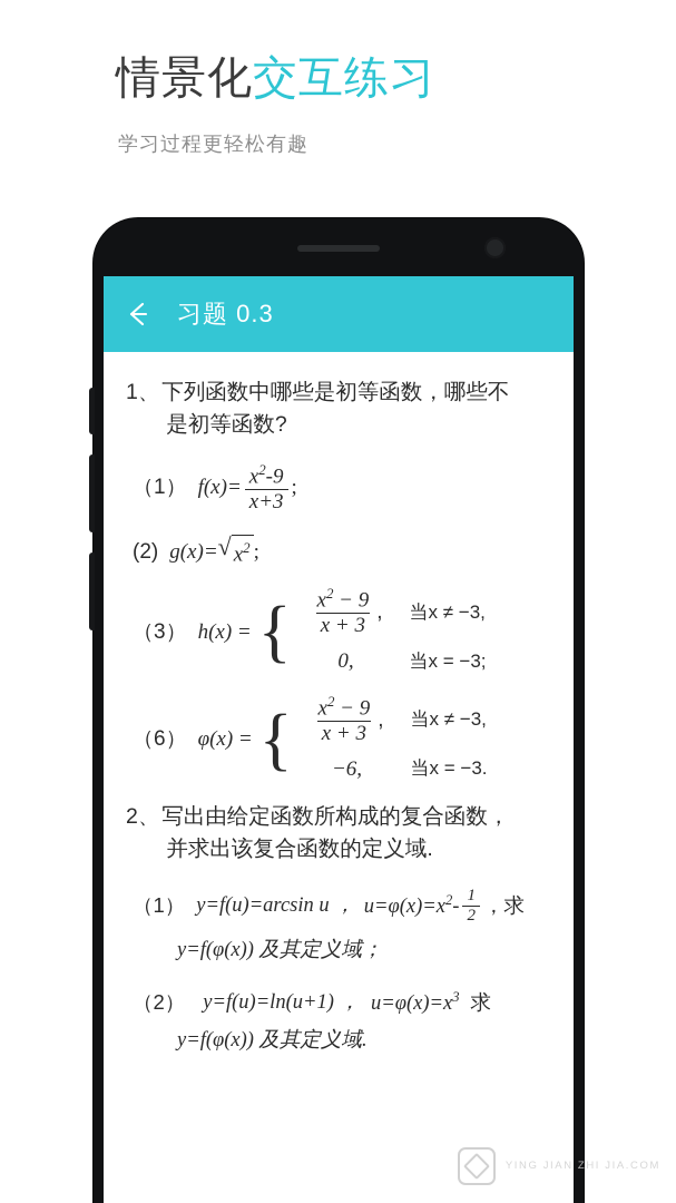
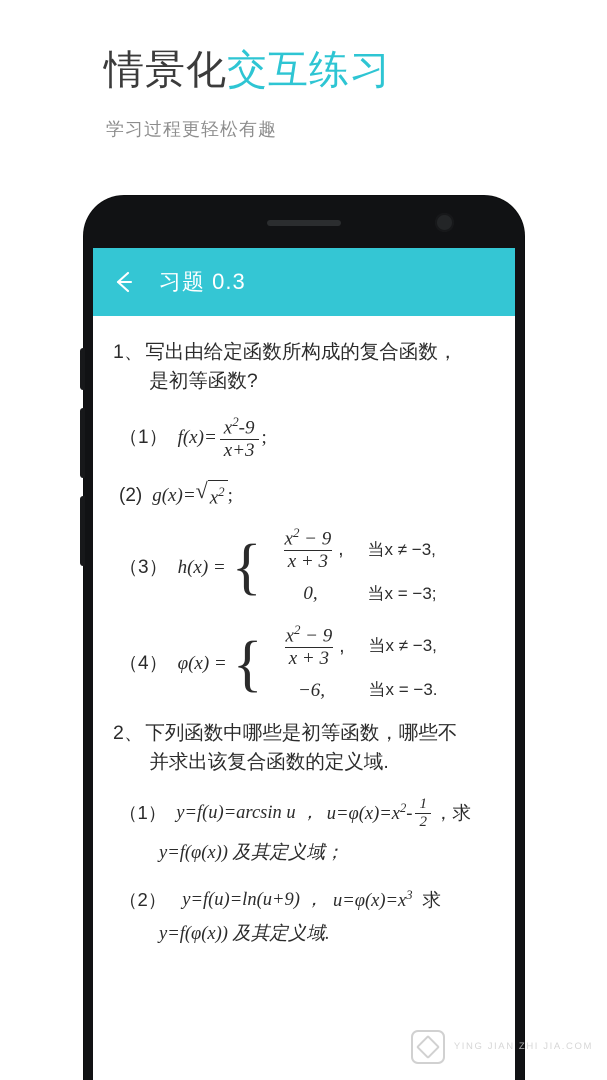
  情景化交互练习
  学习过程更轻松有趣
  习题 0.3
  1、
- 下列函数中哪些是初等函数，哪些不
+ 写出由给定函数所构成的复合函数，
  是初等函数?
  （1）
  f(x)=
  x2-9
  x+3
  ;
  (2)
  g(x)=
  √
  x2
  ;
  （3）
  h(x) =
  {
  x2 − 9
  x + 3
  ,
  当x ≠ −3,
  0,
  当x = −3;
- （6）
+ （4）
  φ(x) =
  {
  x2 − 9
  x + 3
  ,
  当x ≠ −3,
  −6,
  当x = −3.
  2、
- 写出由给定函数所构成的复合函数，
+ 下列函数中哪些是初等函数，哪些不
  并求出该复合函数的定义域.
  （1）
  y=f(u)=arcsin u ，
  u=φ(x)=x2-
  1
  2
  ，求
  y=f(φ(x)) 及其定义域；
  （2）
- y=f(u)=ln(u+1) ，
+ y=f(u)=ln(u+9) ，
  u=φ(x)=x3
  求
  y=f(φ(x)) 及其定义域.
  YING JIAN ZHI JIA.COM
